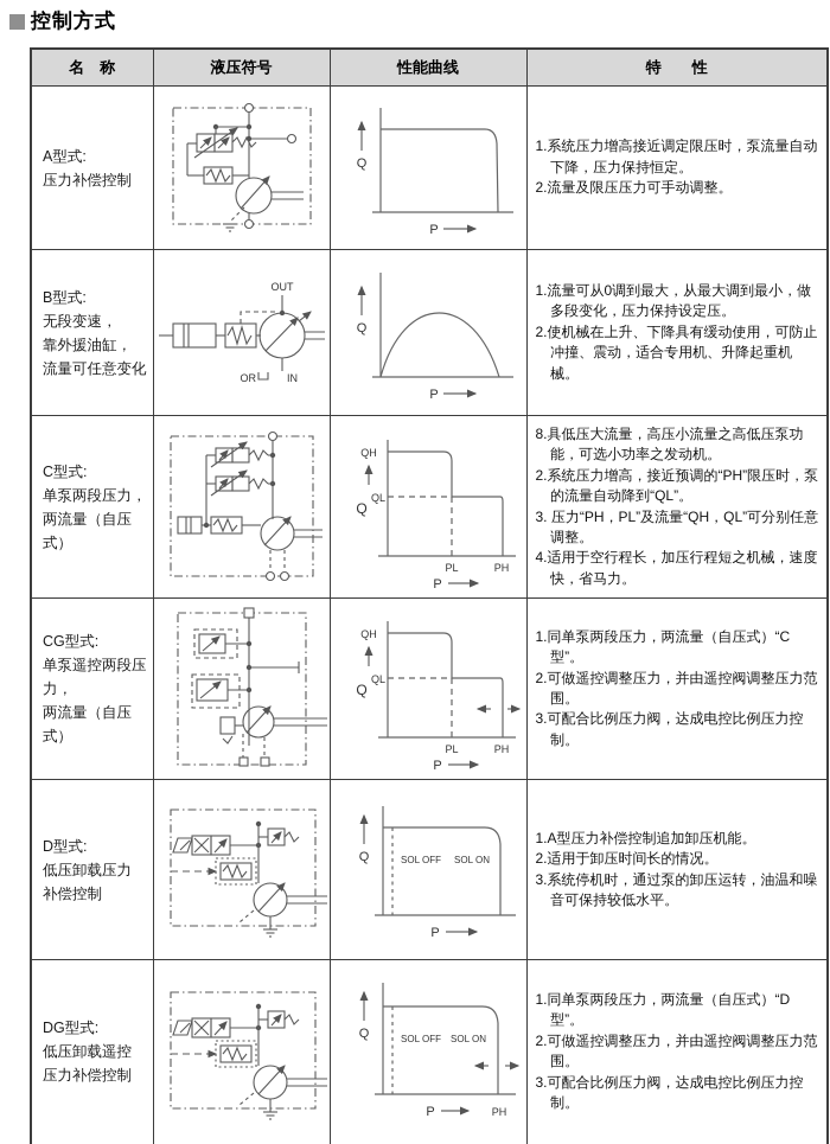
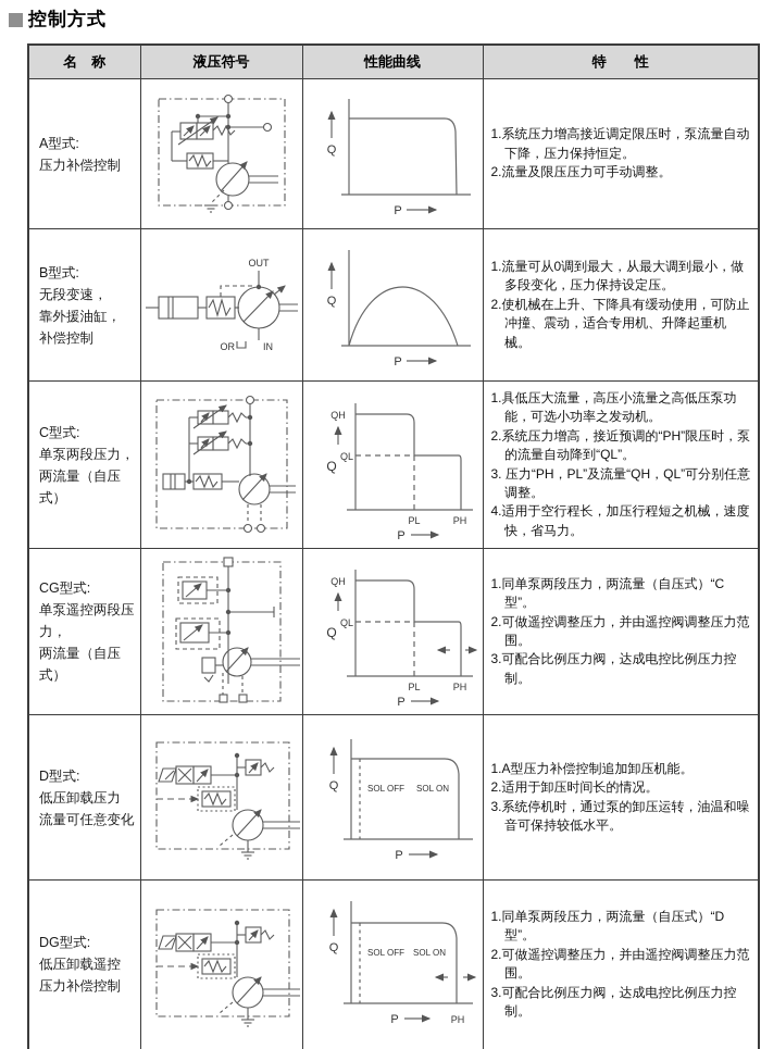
  控制方式
  名 称	液压符号	性能曲线	特 性
  A型式: 压力补偿控制		Q P	1.系统压力增高接近调定限压时，泵流量自动下降，压力保持恒定。 2.流量及限压压力可手动调整。
- B型式: 无段变速， 靠外援油缸， 流量可任意变化	OUT OR IN	Q P	1.流量可从0调到最大，从最大调到最小，做多段变化，压力保持设定压。 2.使机械在上升、下降具有缓动使用，可防止冲撞、震动，适合专用机、升降起重机械。
+ B型式: 无段变速， 靠外援油缸， 补偿控制	OUT OR IN	Q P	1.流量可从0调到最大，从最大调到最小，做多段变化，压力保持设定压。 2.使机械在上升、下降具有缓动使用，可防止冲撞、震动，适合专用机、升降起重机械。
- C型式: 单泵两段压力， 两流量（自压式）		QH QL Q PL PH P	8.具低压大流量，高压小流量之高低压泵功能，可选小功率之发动机。 2.系统压力增高，接近预调的“PH”限压时，泵的流量自动降到“QL”。 3. 压力“PH，PL”及流量“QH，QL”可分别任意调整。 4.适用于空行程长，加压行程短之机械，速度快，省马力。
+ C型式: 单泵两段压力， 两流量（自压式）		QH QL Q PL PH P	1.具低压大流量，高压小流量之高低压泵功能，可选小功率之发动机。 2.系统压力增高，接近预调的“PH”限压时，泵的流量自动降到“QL”。 3. 压力“PH，PL”及流量“QH，QL”可分别任意调整。 4.适用于空行程长，加压行程短之机械，速度快，省马力。
  CG型式: 单泵遥控两段压力， 两流量（自压式）		QH QL Q PL PH P	1.同单泵两段压力，两流量（自压式）“C型”。 2.可做遥控调整压力，并由遥控阀调整压力范围。 3.可配合比例压力阀，达成电控比例压力控制。
- D型式: 低压卸载压力 补偿控制		Q SOL OFF SOL ON P	1.A型压力补偿控制追加卸压机能。 2.适用于卸压时间长的情况。 3.系统停机时，通过泵的卸压运转，油温和噪音可保持较低水平。
+ D型式: 低压卸载压力 流量可任意变化		Q SOL OFF SOL ON P	1.A型压力补偿控制追加卸压机能。 2.适用于卸压时间长的情况。 3.系统停机时，通过泵的卸压运转，油温和噪音可保持较低水平。
  DG型式: 低压卸载遥控 压力补偿控制		Q SOL OFF SOL ON P PH	1.同单泵两段压力，两流量（自压式）“D型”。 2.可做遥控调整压力，并由遥控阀调整压力范围。 3.可配合比例压力阀，达成电控比例压力控制。
